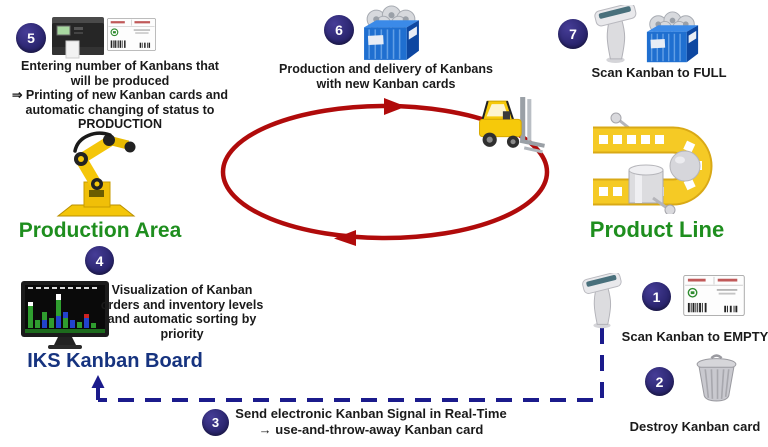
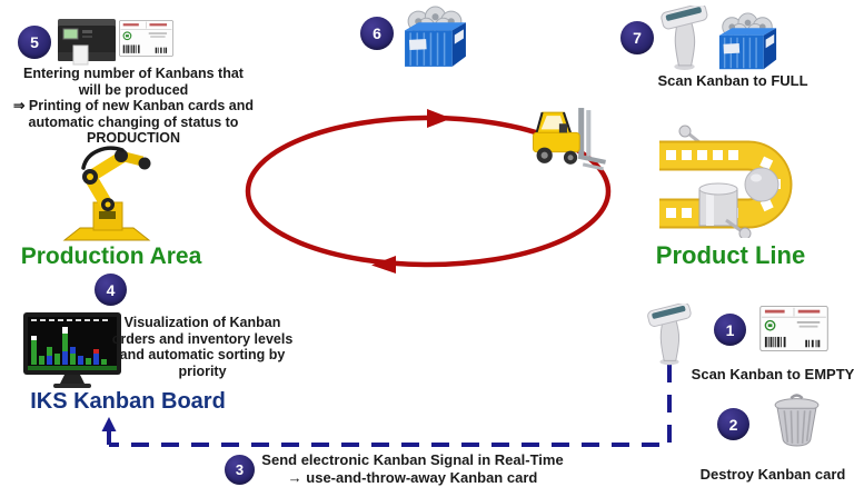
  5
  Entering number of Kanbans that
  will be produced
  ⇒ Printing of new Kanban cards and
  automatic changing of status to
  PRODUCTION
  Production Area
  4
  Visualization of Kanban
  orders and inventory levels
  and automatic sorting by
  priority
  IKS Kanban Board
  3
  Send electronic Kanban Signal in Real-Time
  → use-and-throw-away Kanban card
  6
- Production and delivery of Kanbans
- with new Kanban cards
  7
  Scan Kanban to FULL
  Product Line
  1
  Scan Kanban to EMPTY
  2
  Destroy Kanban card
